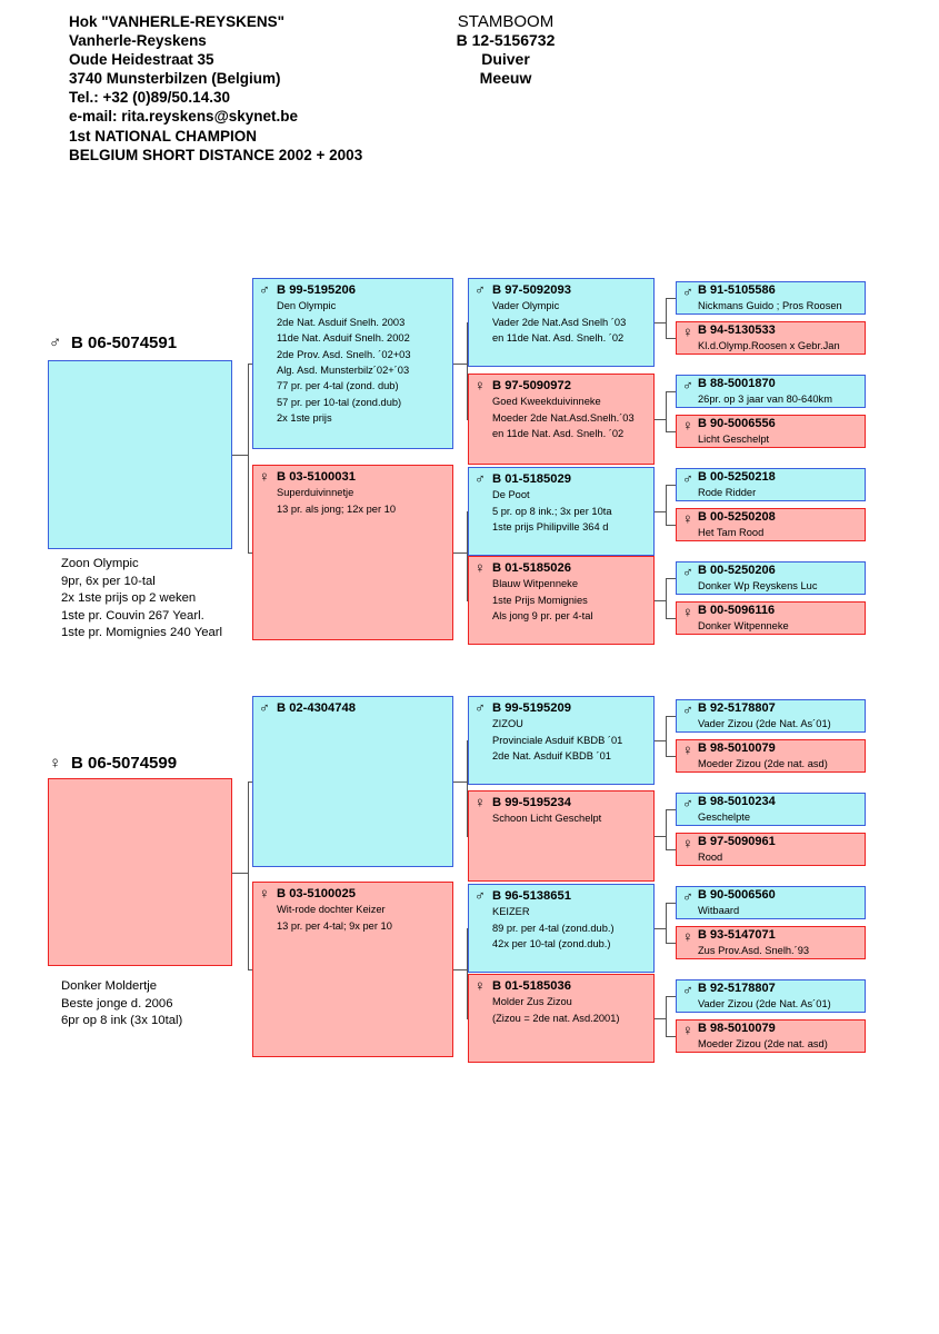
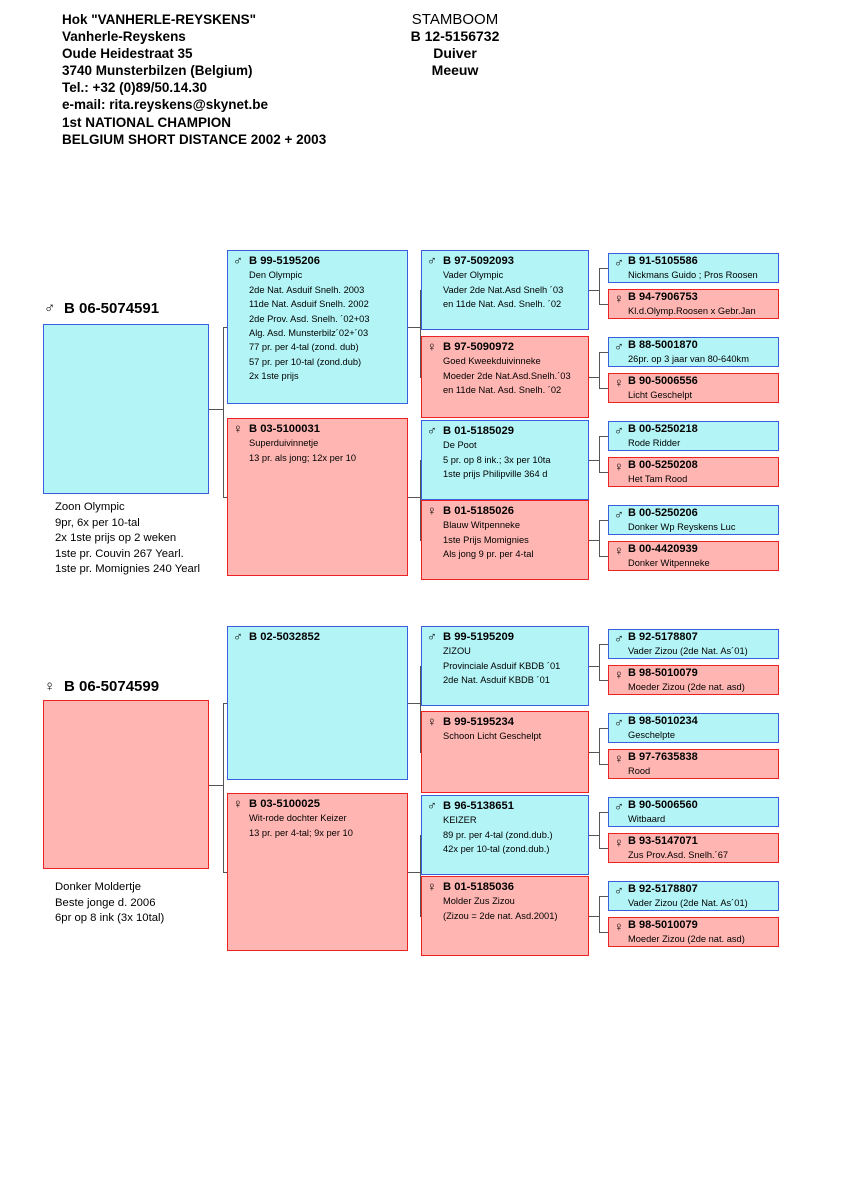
  Hok "VANHERLE-REYSKENS"
  Vanherle-Reyskens
  Oude Heidestraat 35
  3740 Munsterbilzen (Belgium)
  Tel.: +32 (0)89/50.14.30
  e-mail: rita.reyskens@skynet.be
  1st NATIONAL CHAMPION
  BELGIUM SHORT DISTANCE 2002 + 2003
  STAMBOOM
  B 12-5156732
  Duiver
  Meeuw
  ♂
  B 06-5074591
  Zoon Olympic
  9pr, 6x per 10-tal
  2x 1ste prijs op 2 weken
  1ste pr. Couvin 267 Yearl.
  1ste pr. Momignies 240 Yearl
  ♂
  B 99-5195206
  Den Olympic
  2de Nat. Asduif Snelh. 2003
  11de Nat. Asduif Snelh. 2002
  2de Prov. Asd. Snelh. ´02+03
  Alg. Asd. Munsterbilz´02+´03
  77 pr. per 4-tal (zond. dub)
  57 pr. per 10-tal (zond.dub)
  2x 1ste prijs
  ♀
  B 03-5100031
  Superduivinnetje
  13 pr. als jong; 12x per 10
  ♂
  B 97-5092093
  Vader Olympic
  Vader 2de Nat.Asd Snelh ´03
  en 11de Nat. Asd. Snelh. ´02
  ♀
  B 97-5090972
  Goed Kweekduivinneke
  Moeder 2de Nat.Asd.Snelh.´03
  en 11de Nat. Asd. Snelh. ´02
  ♂
  B 01-5185029
  De Poot
  5 pr. op 8 ink.; 3x per 10ta
  1ste prijs Philipville 364 d
  ♀
  B 01-5185026
  Blauw Witpenneke
  1ste Prijs Momignies
  Als jong 9 pr. per 4-tal
  ♂
  B 91-5105586
  Nickmans Guido ; Pros Roosen
  ♀
- B 94-5130533
+ B 94-7906753
  Kl.d.Olymp.Roosen x Gebr.Jan
  ♂
  B 88-5001870
  26pr. op 3 jaar van 80-640km
  ♀
  B 90-5006556
  Licht Geschelpt
  ♂
  B 00-5250218
  Rode Ridder
  ♀
  B 00-5250208
  Het Tam Rood
  ♂
  B 00-5250206
  Donker Wp Reyskens Luc
  ♀
- B 00-5096116
+ B 00-4420939
  Donker Witpenneke
  ♀
  B 06-5074599
  Donker Moldertje
  Beste jonge d. 2006
  6pr op 8 ink (3x 10tal)
  ♂
- B 02-4304748
+ B 02-5032852
  ♀
  B 03-5100025
  Wit-rode dochter Keizer
  13 pr. per 4-tal; 9x per 10
  ♂
  B 99-5195209
  ZIZOU
  Provinciale Asduif KBDB ´01
  2de Nat. Asduif KBDB ´01
  ♀
  B 99-5195234
  Schoon Licht Geschelpt
  ♂
  B 96-5138651
  KEIZER
  89 pr. per 4-tal (zond.dub.)
  42x per 10-tal (zond.dub.)
  ♀
  B 01-5185036
  Molder Zus Zizou
  (Zizou = 2de nat. Asd.2001)
  ♂
  B 92-5178807
  Vader Zizou (2de Nat. As´01)
  ♀
  B 98-5010079
  Moeder Zizou (2de nat. asd)
  ♂
  B 98-5010234
  Geschelpte
  ♀
- B 97-5090961
+ B 97-7635838
  Rood
  ♂
  B 90-5006560
  Witbaard
  ♀
  B 93-5147071
- Zus Prov.Asd. Snelh.´93
+ Zus Prov.Asd. Snelh.´67
  ♂
  B 92-5178807
  Vader Zizou (2de Nat. As´01)
  ♀
  B 98-5010079
  Moeder Zizou (2de nat. asd)
